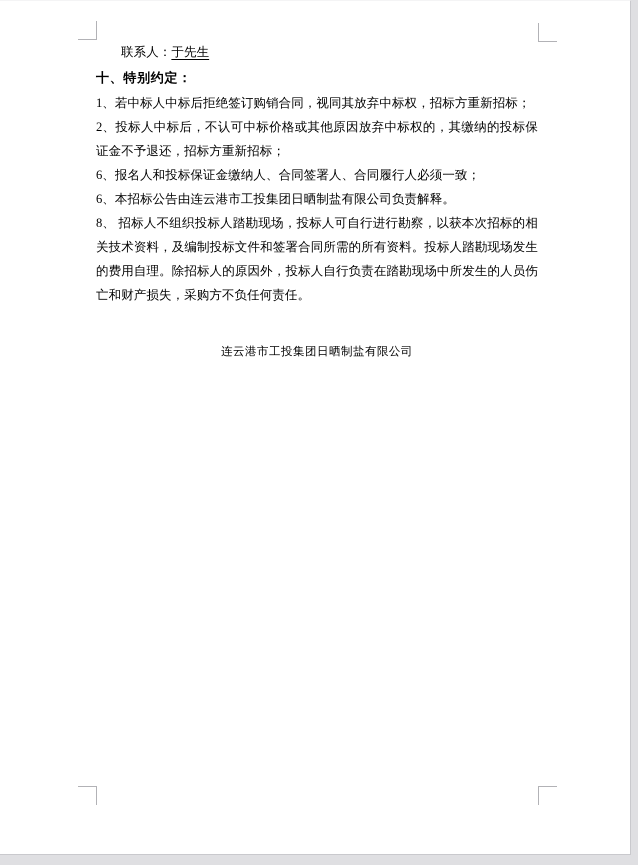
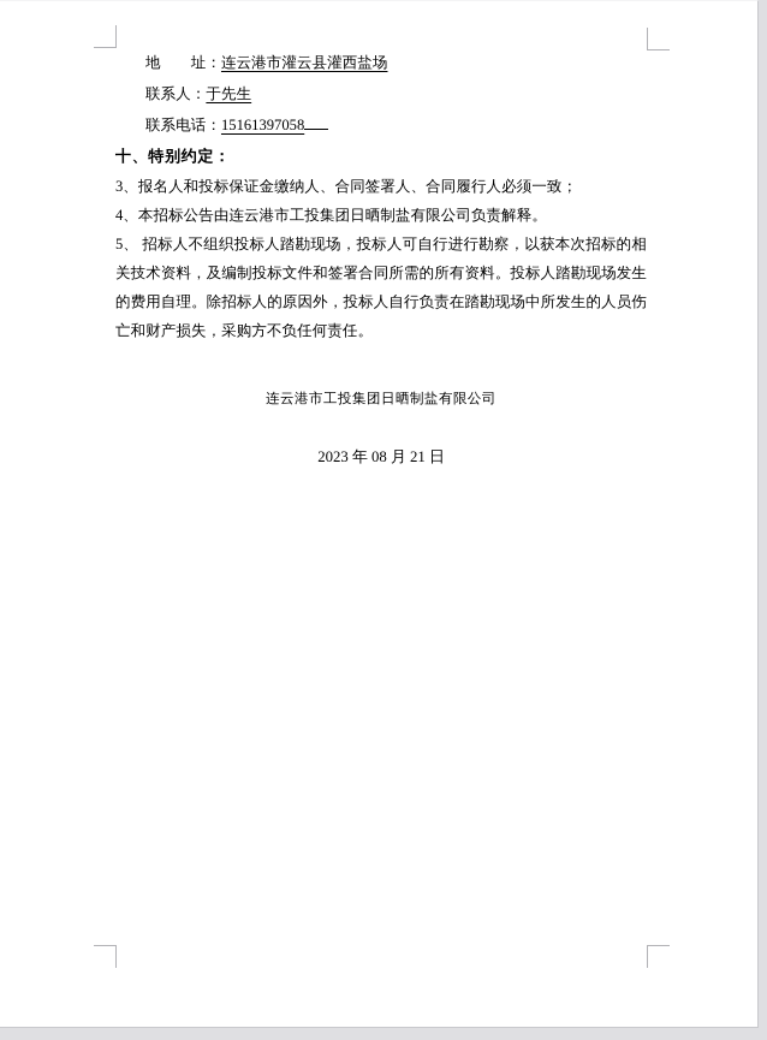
+ 地 址：连云港市灌云县灌西盐场
  联系人：于先生
+ 联系电话：15161397058
  十、特别约定：
- 1、若中标人中标后拒绝签订购销合同，视同其放弃中标权，招标方重新招标；
- 2、投标人中标后，不认可中标价格或其他原因放弃中标权的，其缴纳的投标保证金不予退还，招标方重新招标；
- 6、报名人和投标保证金缴纳人、合同签署人、合同履行人必须一致；
+ 3、报名人和投标保证金缴纳人、合同签署人、合同履行人必须一致；
- 6、本招标公告由连云港市工投集团日晒制盐有限公司负责解释。
+ 4、本招标公告由连云港市工投集团日晒制盐有限公司负责解释。
- 8、 招标人不组织投标人踏勘现场，投标人可自行进行勘察，以获本次招标的相关技术资料，及编制投标文件和签署合同所需的所有资料。投标人踏勘现场发生的费用自理。除招标人的原因外，投标人自行负责在踏勘现场中所发生的人员伤亡和财产损失，采购方不负任何责任。
+ 5、 招标人不组织投标人踏勘现场，投标人可自行进行勘察，以获本次招标的相关技术资料，及编制投标文件和签署合同所需的所有资料。投标人踏勘现场发生的费用自理。除招标人的原因外，投标人自行负责在踏勘现场中所发生的人员伤亡和财产损失，采购方不负任何责任。
  连云港市工投集团日晒制盐有限公司
+ 2023 年 08 月 21 日
